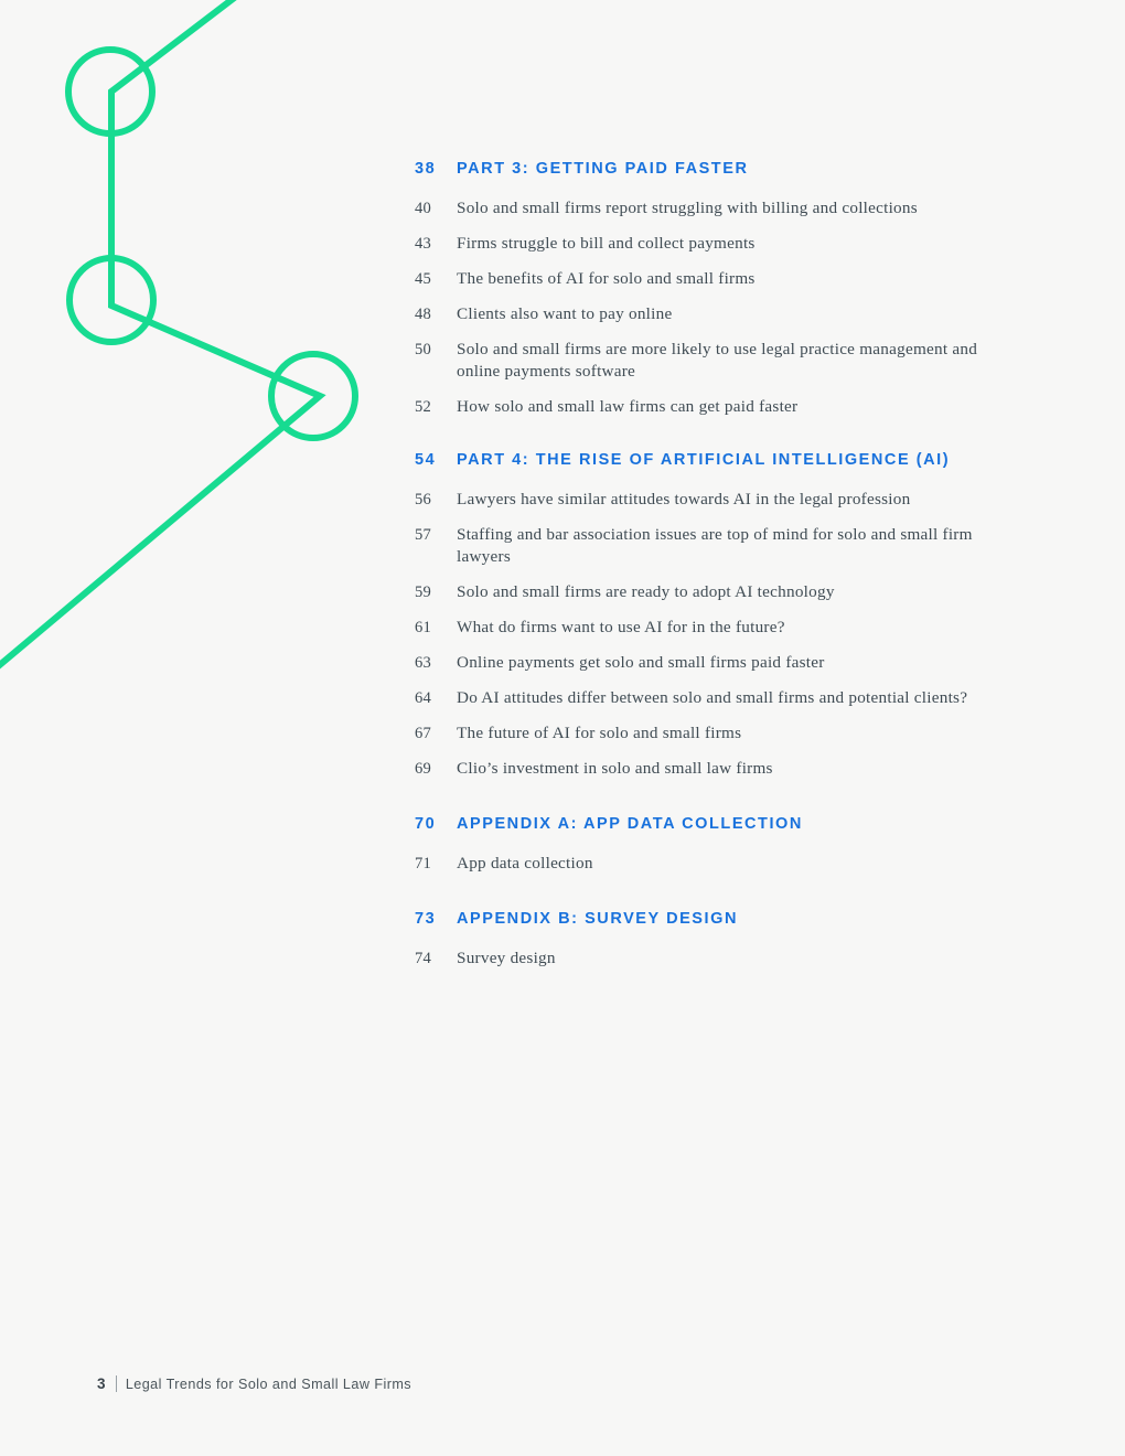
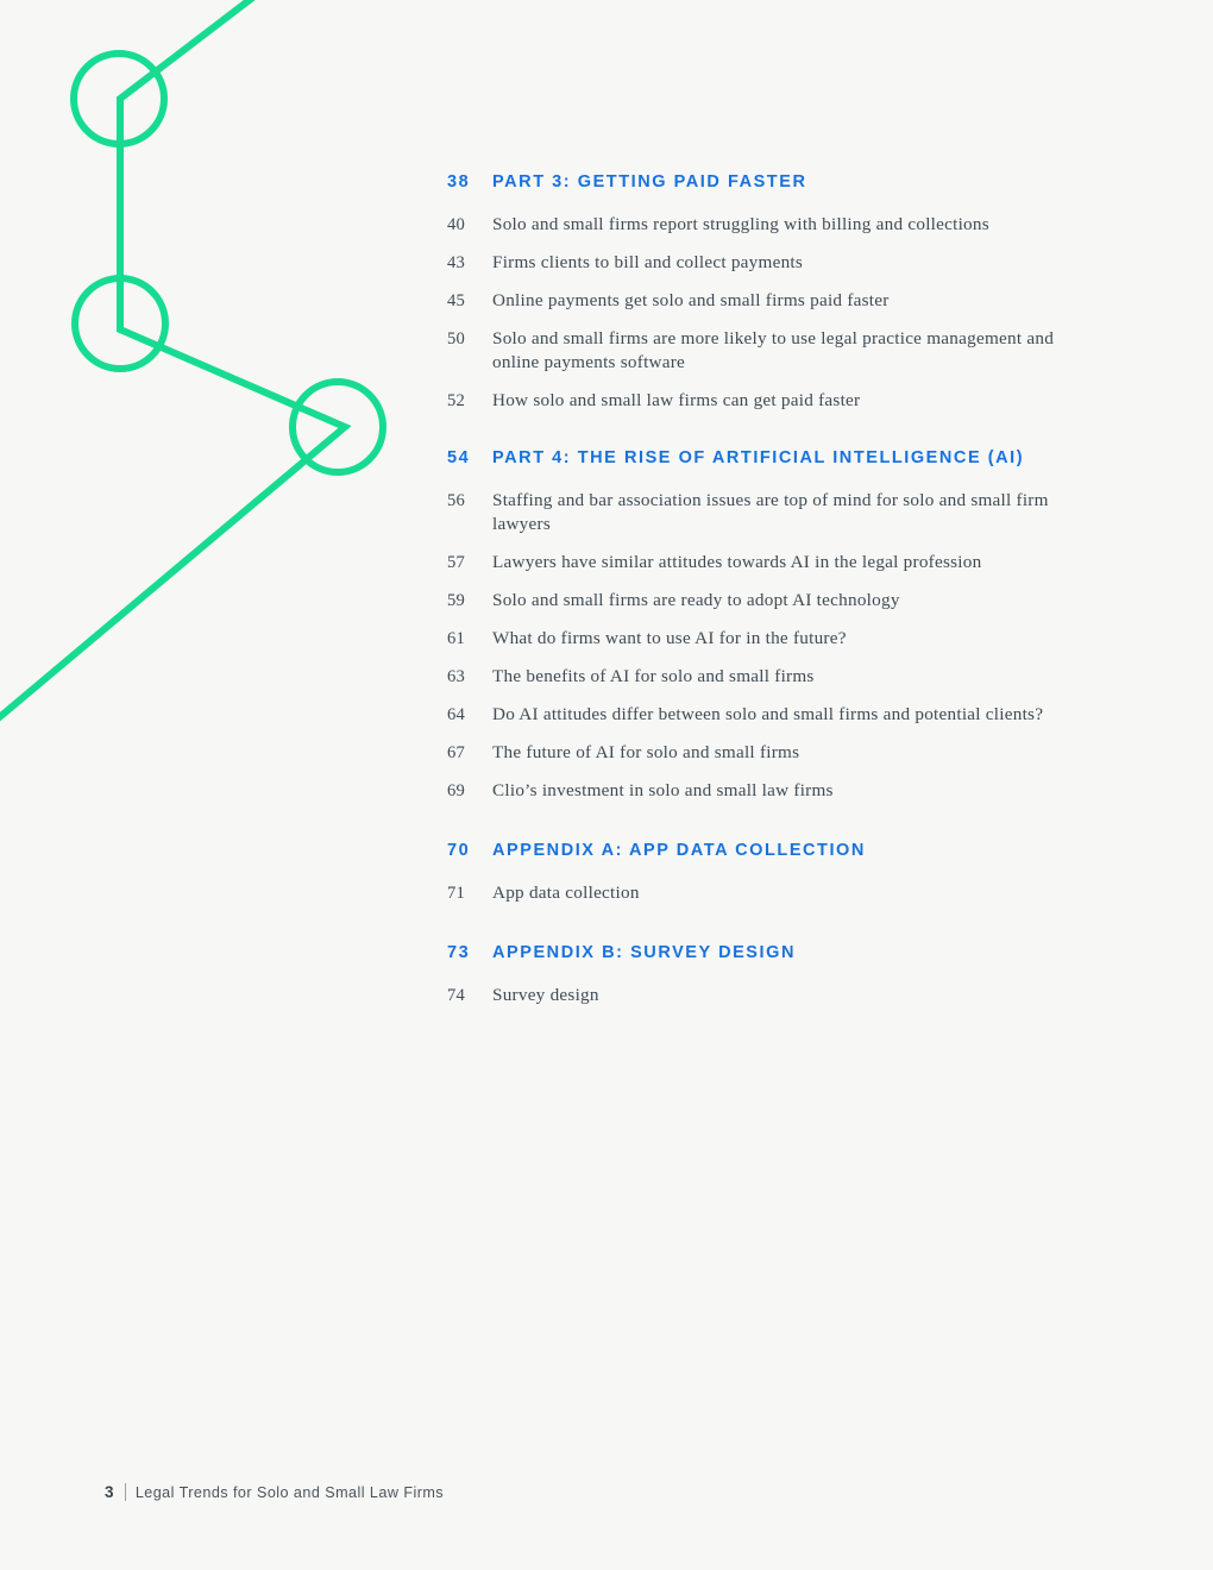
  38
  PART 3: GETTING PAID FASTER
  40
  Solo and small firms report struggling with billing and collections
  43
- Firms struggle to bill and collect payments
+ Firms clients to bill and collect payments
  45
- The benefits of AI for solo and small firms
+ Online payments get solo and small firms paid faster
- 48
- Clients also want to pay online
  50
  Solo and small firms are more likely to use legal practice management and online payments software
  52
  How solo and small law firms can get paid faster
  54
  PART 4: THE RISE OF ARTIFICIAL INTELLIGENCE (AI)
  56
- Lawyers have similar attitudes towards AI in the legal profession
+ Staffing and bar association issues are top of mind for solo and small firm lawyers
  57
- Staffing and bar association issues are top of mind for solo and small firm lawyers
+ Lawyers have similar attitudes towards AI in the legal profession
  59
  Solo and small firms are ready to adopt AI technology
  61
  What do firms want to use AI for in the future?
  63
- Online payments get solo and small firms paid faster
+ The benefits of AI for solo and small firms
  64
  Do AI attitudes differ between solo and small firms and potential clients?
  67
  The future of AI for solo and small firms
  69
  Clio’s investment in solo and small law firms
  70
  APPENDIX A: APP DATA COLLECTION
  71
  App data collection
  73
  APPENDIX B: SURVEY DESIGN
  74
  Survey design
  3
  Legal Trends for Solo and Small Law Firms
